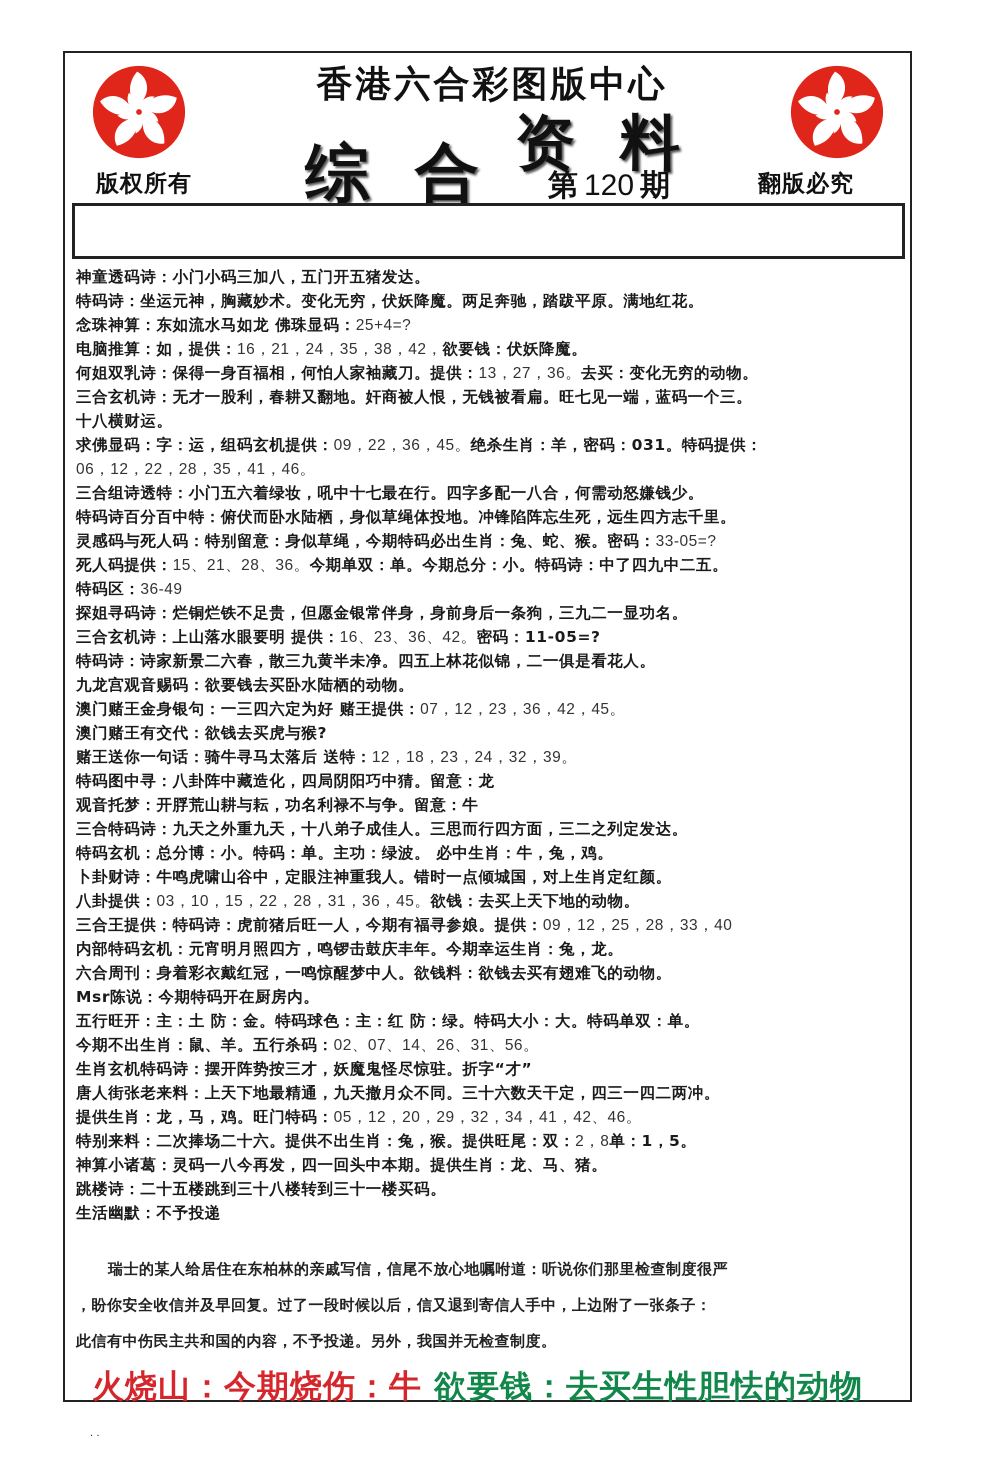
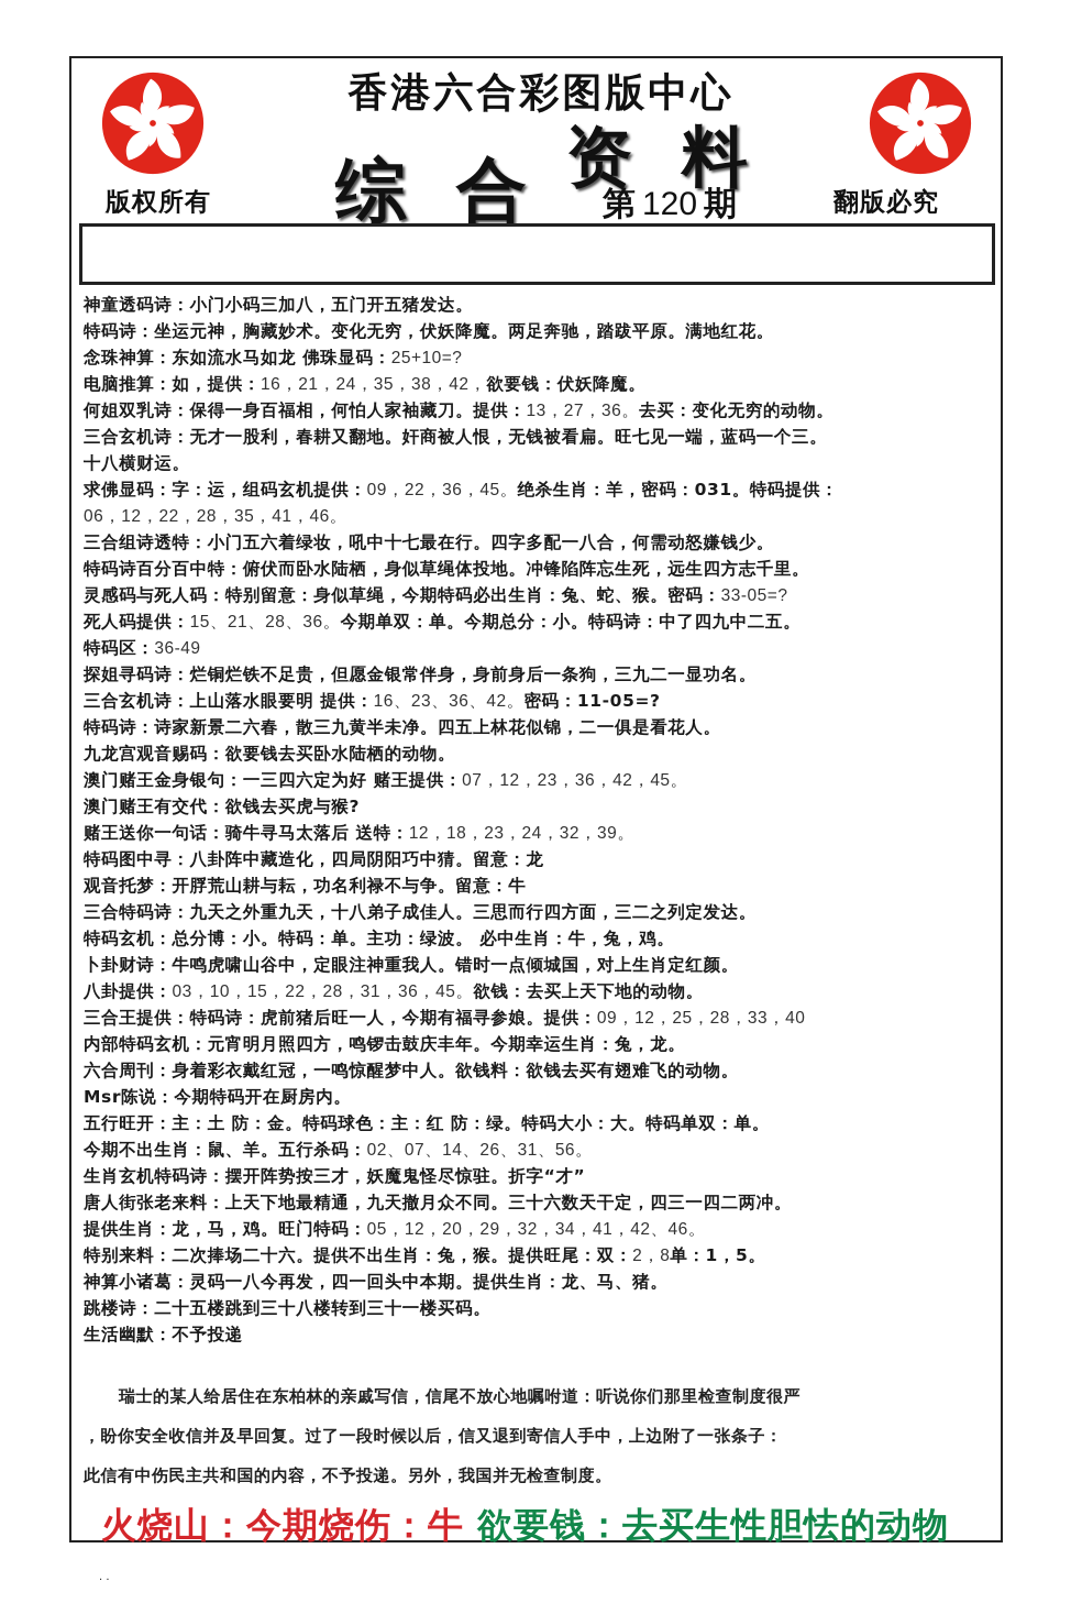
  香港六合彩图版中心
  版权所有
  翻版必究
  综
  合
  资
  料
  第 120 期
  神童透码诗：小门小码三加八，五门开五猪发达。
  特码诗：坐运元神，胸藏妙术。变化无穷，伏妖降魔。两足奔驰，踏跋平原。满地红花。
- 念珠神算：东如流水马如龙 佛珠显码：25+4=?
+ 念珠神算：东如流水马如龙 佛珠显码：25+10=?
  电脑推算：如，提供：16，21，24，35，38，42，欲要钱：伏妖降魔。
  何姐双乳诗：保得一身百福相，何怕人家袖藏刀。提供：13，27，36。去买：变化无穷的动物。
  三合玄机诗：无才一股利，春耕又翻地。奸商被人恨，无钱被看扁。旺七见一端，蓝码一个三。
  十八横财运。
  求佛显码：字：运，组码玄机提供：09，22，36，45。绝杀生肖：羊，密码：031。特码提供：
  06，12，22，28，35，41，46。
  三合组诗透特：小门五六着绿妆，吼中十七最在行。四字多配一八合，何需动怒嫌钱少。
  特码诗百分百中特：俯伏而卧水陆栖，身似草绳体投地。冲锋陷阵忘生死，远生四方志千里。
  灵感码与死人码：特别留意：身似草绳，今期特码必出生肖：兔、蛇、猴。密码：33-05=?
  死人码提供：15、21、28、36。今期单双：单。今期总分：小。特码诗：中了四九中二五。
  特码区：36-49
  探姐寻码诗：烂铜烂铁不足贵，但愿金银常伴身，身前身后一条狗，三九二一显功名。
  三合玄机诗：上山落水眼要明 提供：16、23、36、42。密码：11-05=?
  特码诗：诗家新景二六春，散三九黄半未净。四五上林花似锦，二一俱是看花人。
  九龙宫观音赐码：欲要钱去买卧水陆栖的动物。
  澳门赌王金身银句：一三四六定为好 赌王提供：07，12，23，36，42，45。
  澳门赌王有交代：欲钱去买虎与猴?
  赌王送你一句话：骑牛寻马太落后 送特：12，18，23，24，32，39。
  特码图中寻：八卦阵中藏造化，四局阴阳巧中猜。留意：龙
  观音托梦：开脬荒山耕与耘，功名利禄不与争。留意：牛
  三合特码诗：九天之外重九天，十八弟子成佳人。三思而行四方面，三二之列定发达。
  特码玄机：总分博：小。特码：单。主功：绿波。 必中生肖：牛，兔，鸡。
  卜卦财诗：牛鸣虎啸山谷中，定眼注神重我人。错时一点倾城国，对上生肖定红颜。
  八卦提供：03，10，15，22，28，31，36，45。欲钱：去买上天下地的动物。
  三合王提供：特码诗：虎前猪后旺一人，今期有福寻参娘。提供：09，12，25，28，33，40
  内部特码玄机：元宵明月照四方，鸣锣击鼓庆丰年。今期幸运生肖：兔，龙。
  六合周刊：身着彩衣戴红冠，一鸣惊醒梦中人。欲钱料：欲钱去买有翅难飞的动物。
  Msr陈说：今期特码开在厨房内。
  五行旺开：主：土 防：金。特码球色：主：红 防：绿。特码大小：大。特码单双：单。
  今期不出生肖：鼠、羊。五行杀码：02、07、14、26、31、56。
  生肖玄机特码诗：摆开阵势按三才，妖魔鬼怪尽惊驻。折字“才”
  唐人街张老来料：上天下地最精通，九天撤月众不同。三十六数天干定，四三一四二两冲。
  提供生肖：龙，马，鸡。旺门特码：05，12，20，29，32，34，41，42、46。
  特别来料：二次捧场二十六。提供不出生肖：兔，猴。提供旺尾：双：2，8单：1，5。
  神算小诸葛：灵码一八今再发，四一回头中本期。提供生肖：龙、马、猪。
  跳楼诗：二十五楼跳到三十八楼转到三十一楼买码。
  生活幽默：不予投递
  瑞士的某人给居住在东柏林的亲戚写信，信尾不放心地嘱咐道：听说你们那里检查制度很严
  ，盼你安全收信并及早回复。过了一段时候以后，信又退到寄信人手中，上边附了一张条子：
  此信有中伤民主共和国的内容，不予投递。另外，我国并无检查制度。
  火烧山：今期烧伤：牛 欲要钱：去买生性胆怯的动物
  . .
